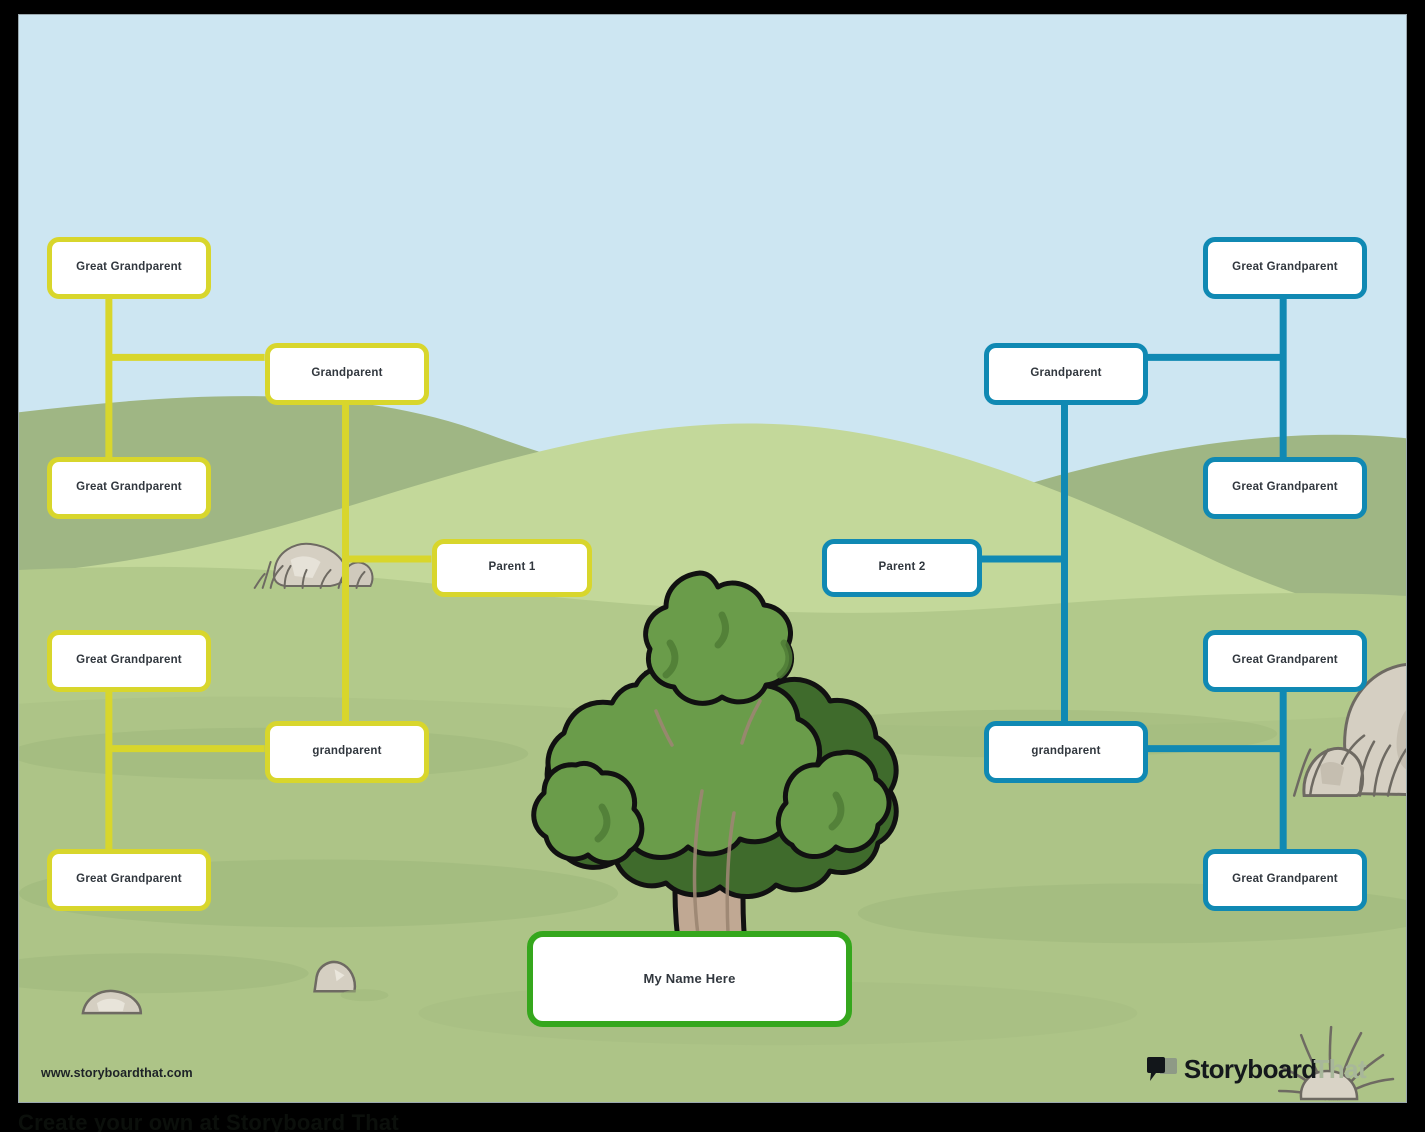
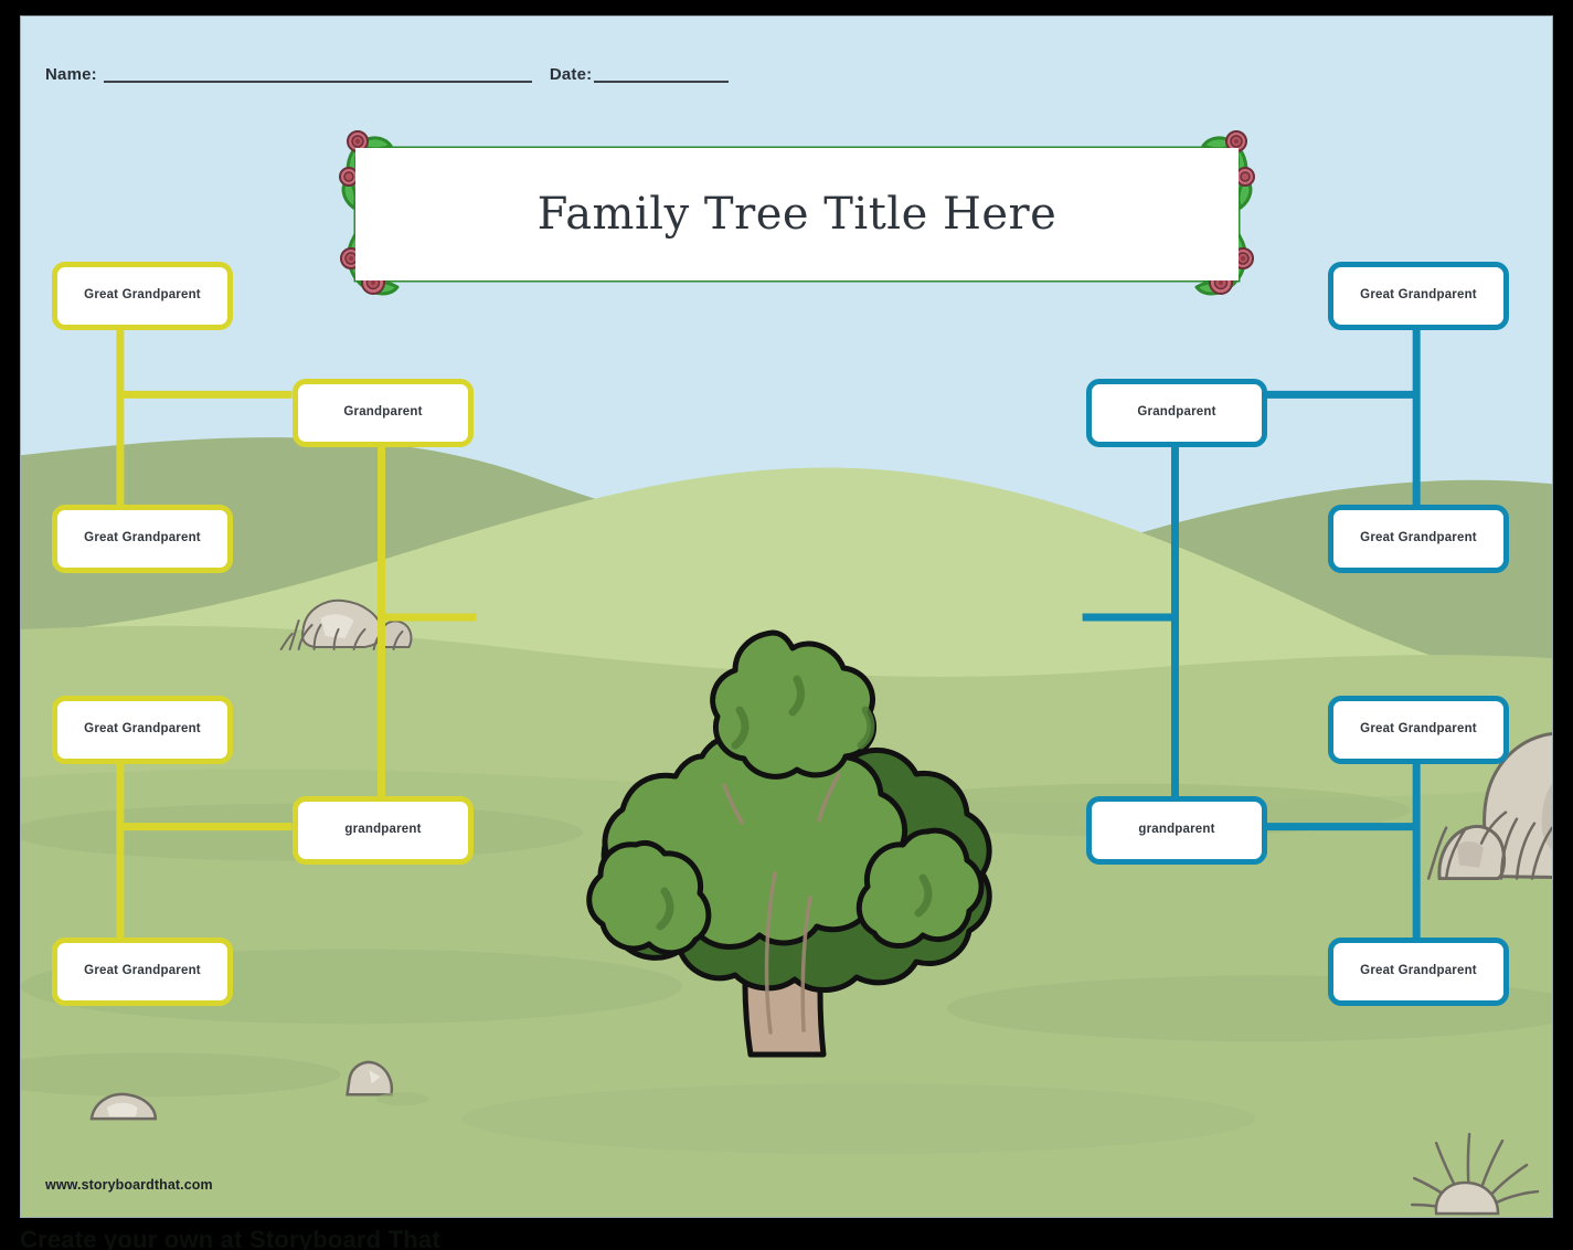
+ Family Tree Title Here
+ Name:
+ Date:
  Great Grandparent
  Great Grandparent
  Great Grandparent
  Great Grandparent
  Grandparent
  grandparent
- Parent 1
  Great Grandparent
  Great Grandparent
  Great Grandparent
  Great Grandparent
  Grandparent
  grandparent
- Parent 2
- My Name Here
  www.storyboardthat.com
- Storyboard
- That
